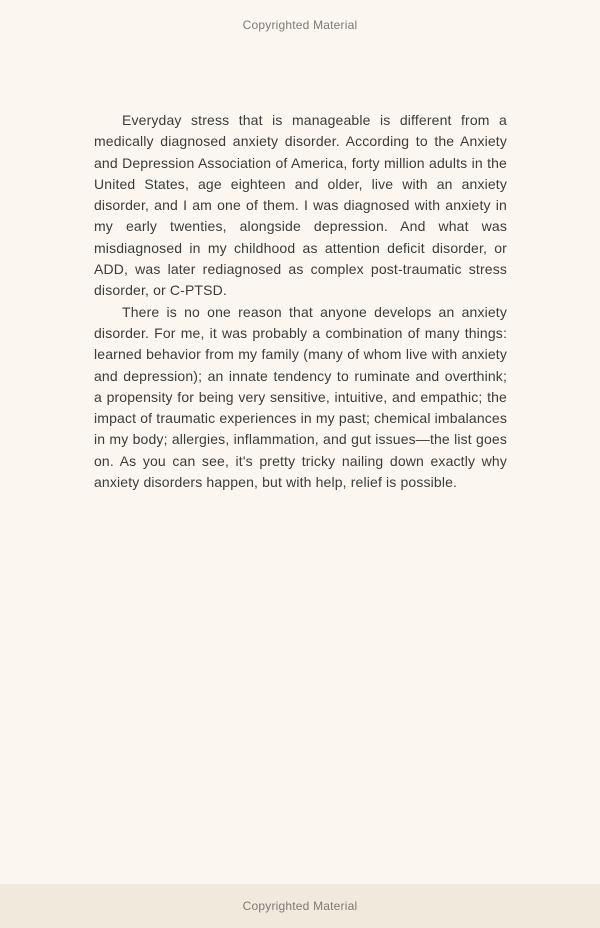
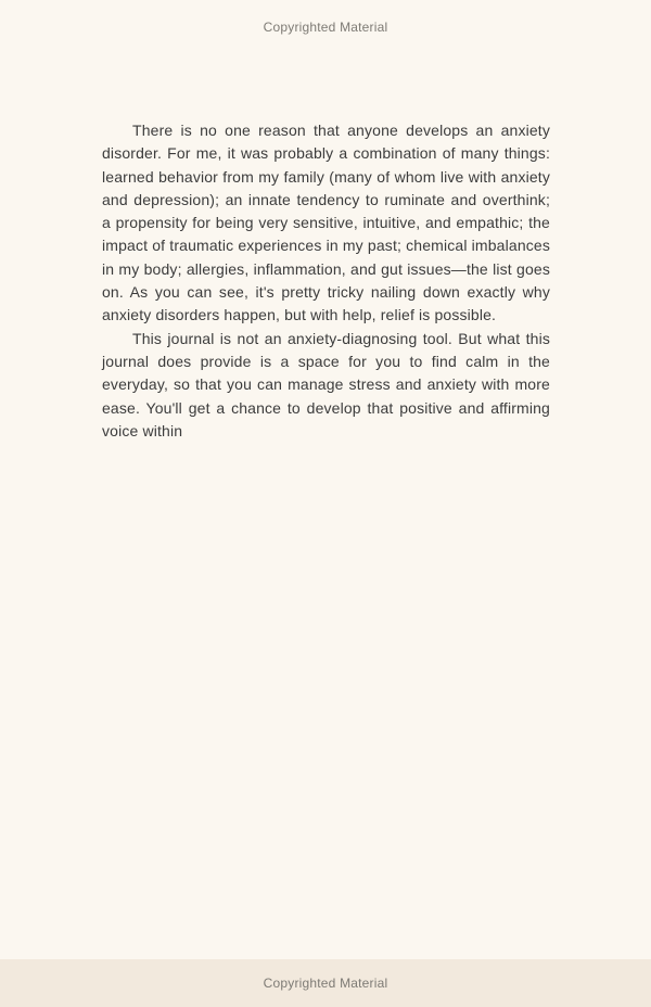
  Copyrighted Material
- Everyday stress that is manageable is different from a medically diagnosed anxiety disorder. According to the Anxiety and Depression Association of America, forty million adults in the United States, age eighteen and older, live with an anxiety disorder, and I am one of them. I was diagnosed with anxiety in my early twenties, alongside depression. And what was misdiagnosed in my childhood as attention deficit disorder, or ADD, was later rediagnosed as complex post-traumatic stress disorder, or C-PTSD.
  There is no one reason that anyone develops an anxiety disorder. For me, it was probably a combination of many things: learned behavior from my family (many of whom live with anxiety and depression); an innate tendency to ruminate and overthink; a propensity for being very sensitive, intuitive, and empathic; the impact of traumatic experiences in my past; chemical imbalances in my body; allergies, inflammation, and gut issues—the list goes on. As you can see, it's pretty tricky nailing down exactly why anxiety disorders happen, but with help, relief is possible.
+ This journal is not an anxiety-diagnosing tool. But what this journal does provide is a space for you to find calm in the everyday, so that you can manage stress and anxiety with more ease. You'll get a chance to develop that positive and affirming voice within
  Copyrighted Material
